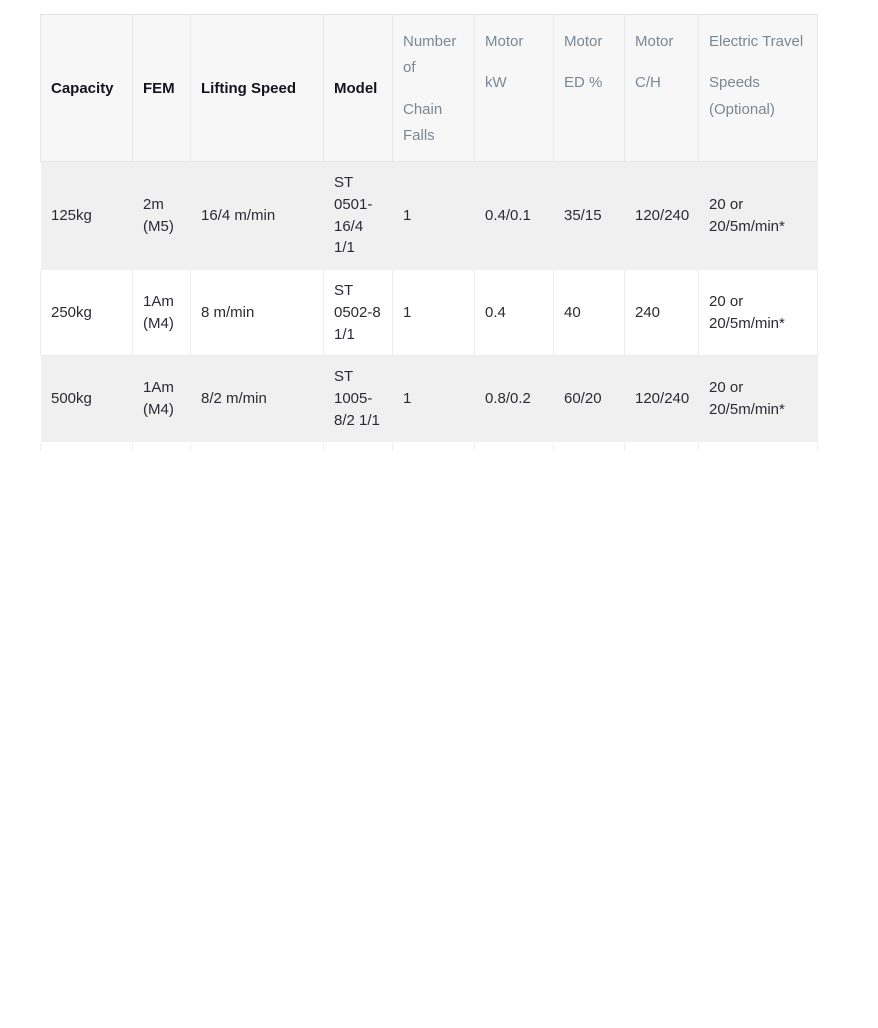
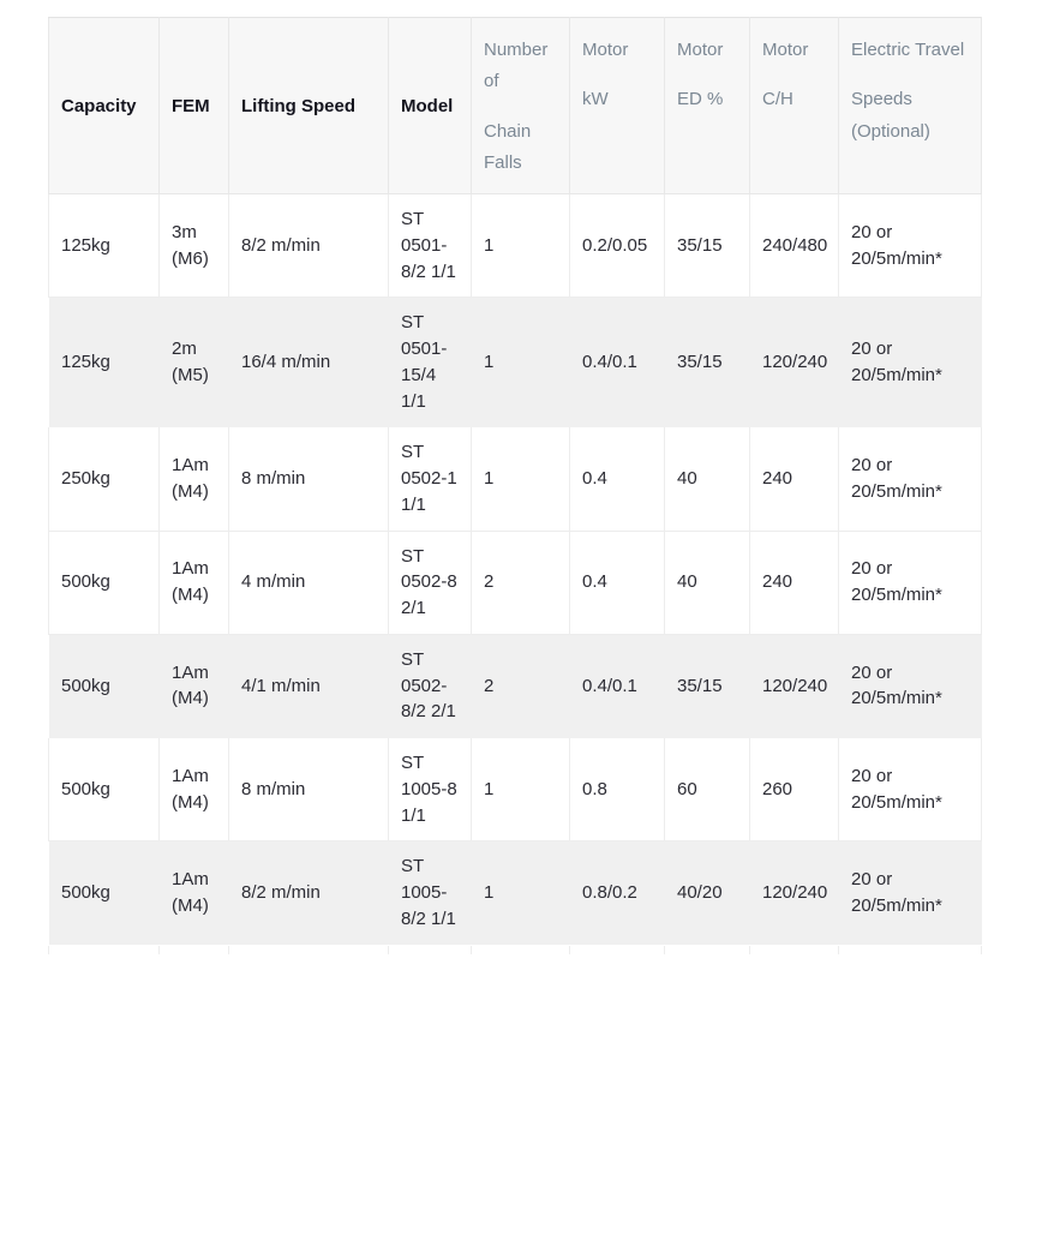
  Capacity	FEM	Lifting Speed	Model	Number ofChain Falls	MotorkW	MotorED %	MotorC/H	Electric TravelSpeeds (Optional)
+ 125kg	3m (M6)	8/2 m/min	ST 0501-8/2 1/1	1	0.2/0.05	35/15	240/480	20 or 20/5m/min*
- 125kg	2m (M5)	16/4 m/min	ST 0501-16/4 1/1	1	0.4/0.1	35/15	120/240	20 or 20/5m/min*
+ 125kg	2m (M5)	16/4 m/min	ST 0501-15/4 1/1	1	0.4/0.1	35/15	120/240	20 or 20/5m/min*
- 250kg	1Am (M4)	8 m/min	ST 0502-8 1/1	1	0.4	40	240	20 or 20/5m/min*
+ 250kg	1Am (M4)	8 m/min	ST 0502-1 1/1	1	0.4	40	240	20 or 20/5m/min*
+ 500kg	1Am (M4)	4 m/min	ST 0502-8 2/1	2	0.4	40	240	20 or 20/5m/min*
+ 500kg	1Am (M4)	4/1 m/min	ST 0502-8/2 2/1	2	0.4/0.1	35/15	120/240	20 or 20/5m/min*
+ 500kg	1Am (M4)	8 m/min	ST 1005-8 1/1	1	0.8	60	260	20 or 20/5m/min*
- 500kg	1Am (M4)	8/2 m/min	ST 1005-8/2 1/1	1	0.8/0.2	60/20	120/240	20 or 20/5m/min*
+ 500kg	1Am (M4)	8/2 m/min	ST 1005-8/2 1/1	1	0.8/0.2	40/20	120/240	20 or 20/5m/min*
